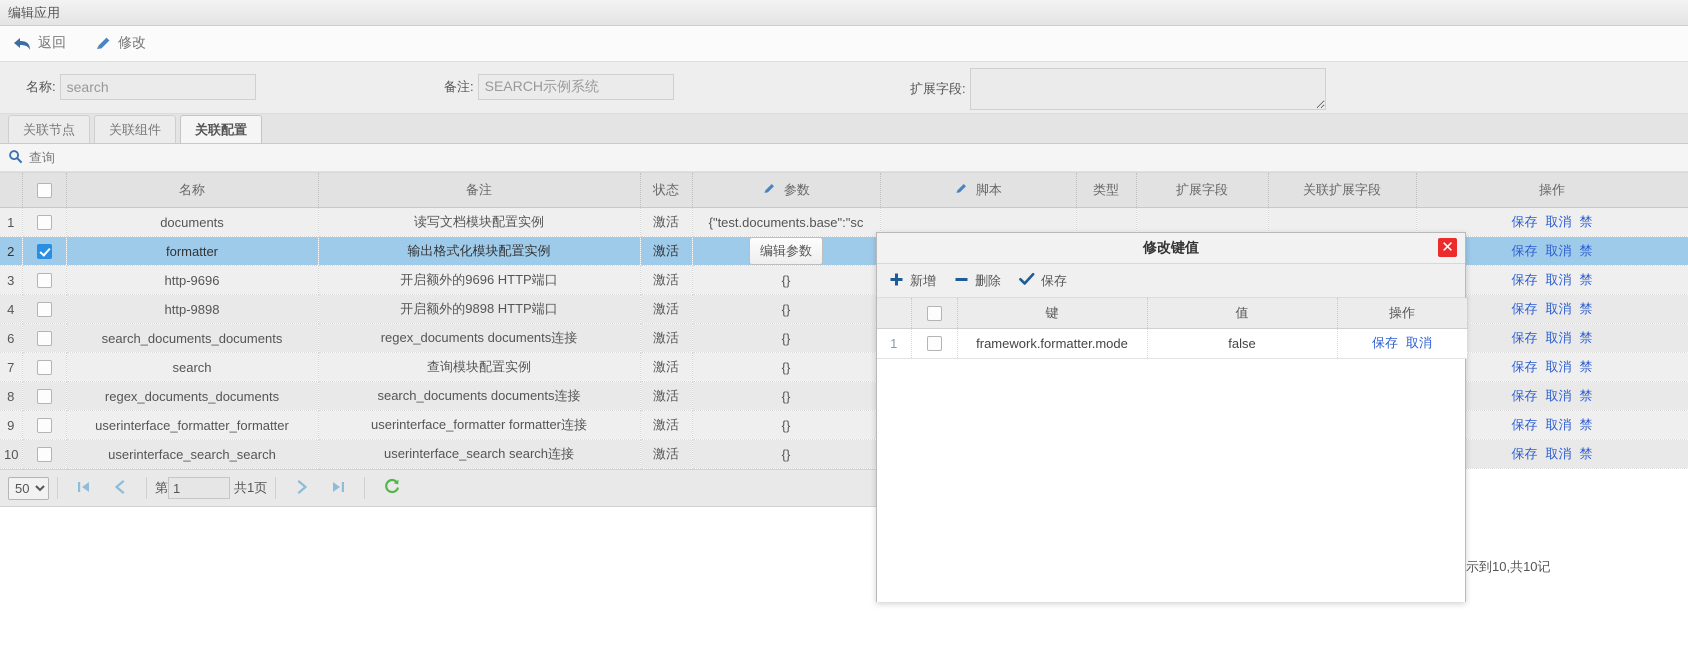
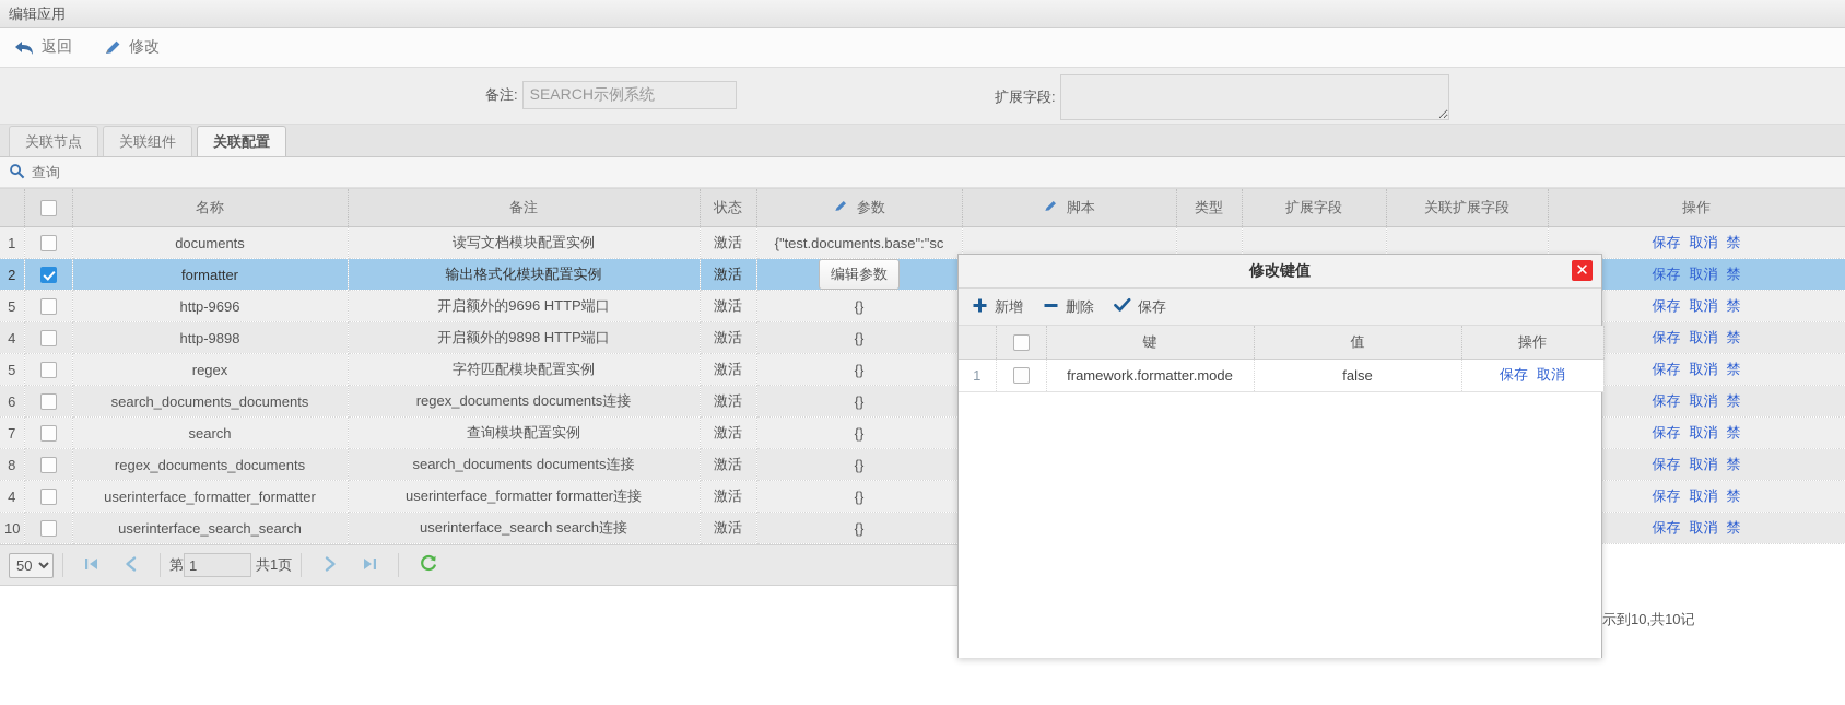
  编辑应用
  返回
  修改
- 名称:
- search
  备注:
  SEARCH示例系统
  扩展字段:
  关联节点
  关联组件
  关联配置
  查询
  		名称	备注	状态	参数	脚本	类型	扩展字段	关联扩展字段	操作
  1		documents	读写文档模块配置实例	激活	{"test.documents.base":"sc					保存 取消 禁
  2		formatter	输出格式化模块配置实例	激活	编辑参数					保存 取消 禁
- 3		http-9696	开启额外的9696 HTTP端口	激活	{}					保存 取消 禁
+ 5		http-9696	开启额外的9696 HTTP端口	激活	{}					保存 取消 禁
  4		http-9898	开启额外的9898 HTTP端口	激活	{}					保存 取消 禁
+ 5		regex	字符匹配模块配置实例	激活	{}					保存 取消 禁
  6		search_documents_documents	regex_documents documents连接	激活	{}					保存 取消 禁
  7		search	查询模块配置实例	激活	{}					保存 取消 禁
  8		regex_documents_documents	search_documents documents连接	激活	{}					保存 取消 禁
- 9		userinterface_formatter_formatter	userinterface_formatter formatter连接	激活	{}					保存 取消 禁
+ 4		userinterface_formatter_formatter	userinterface_formatter formatter连接	激活	{}					保存 取消 禁
  10		userinterface_search_search	userinterface_search search连接	激活	{}					保存 取消 禁
  50
  第
  1
  共1页
  示到10,共10记
  修改键值
  ✕
  新增
  删除
  保存
  		键	值	操作
  1		framework.formatter.mode	false	保存 取消
